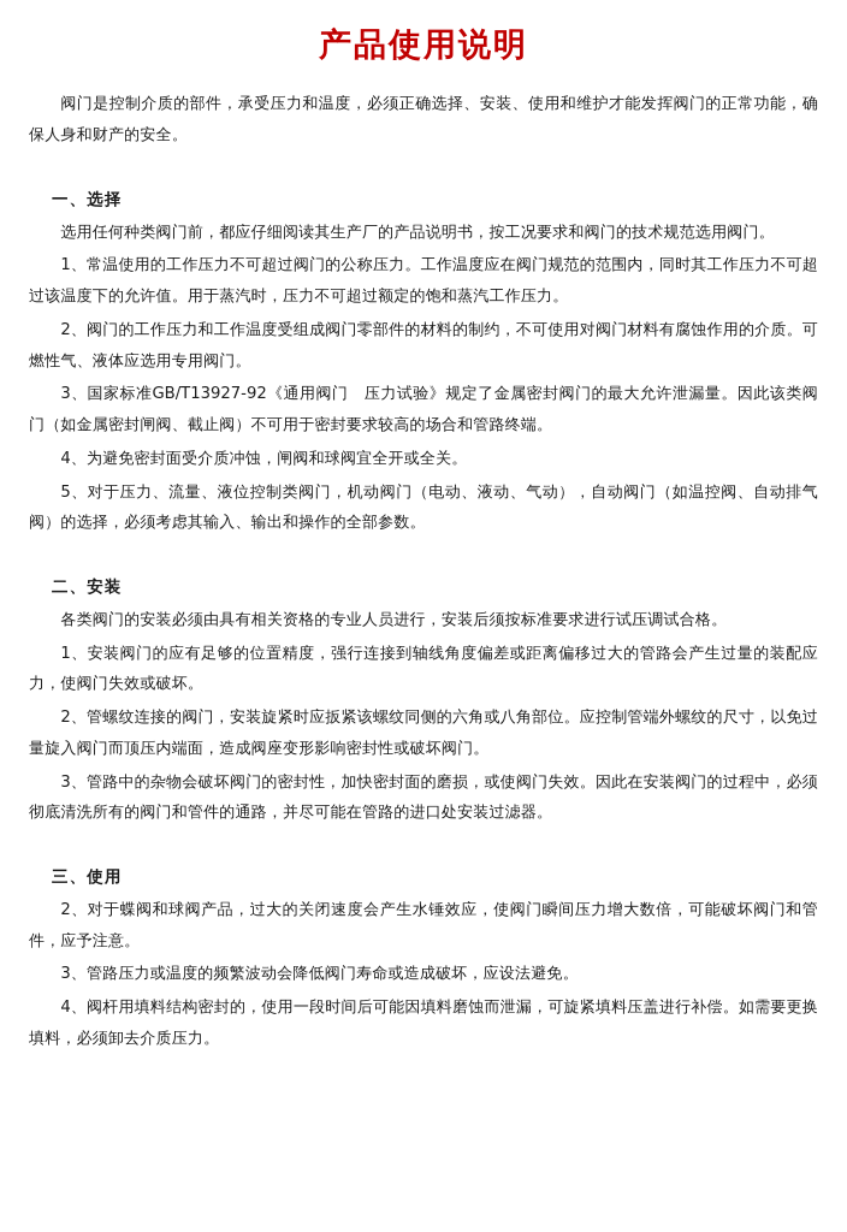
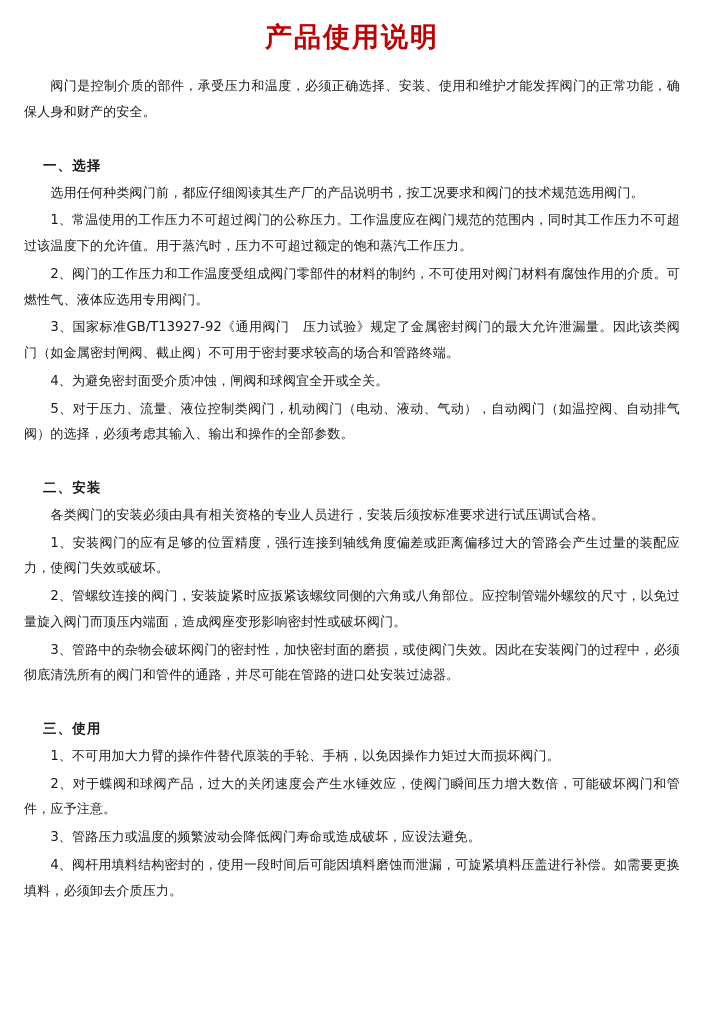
  产品使用说明
  阀门是控制介质的部件，承受压力和温度，必须正确选择、安装、使用和维护才能发挥阀门的正常功能，确保人身和财产的安全。
  一、选择
  选用任何种类阀门前，都应仔细阅读其生产厂的产品说明书，按工况要求和阀门的技术规范选用阀门。
  1、常温使用的工作压力不可超过阀门的公称压力。工作温度应在阀门规范的范围内，同时其工作压力不可超过该温度下的允许值。用于蒸汽时，压力不可超过额定的饱和蒸汽工作压力。
  2、阀门的工作压力和工作温度受组成阀门零部件的材料的制约，不可使用对阀门材料有腐蚀作用的介质。可燃性气、液体应选用专用阀门。
  3、国家标准GB/T13927-92《通用阀门 压力试验》规定了金属密封阀门的最大允许泄漏量。因此该类阀门（如金属密封闸阀、截止阀）不可用于密封要求较高的场合和管路终端。
  4、为避免密封面受介质冲蚀，闸阀和球阀宜全开或全关。
  5、对于压力、流量、液位控制类阀门，机动阀门（电动、液动、气动），自动阀门（如温控阀、自动排气阀）的选择，必须考虑其输入、输出和操作的全部参数。
  二、安装
  各类阀门的安装必须由具有相关资格的专业人员进行，安装后须按标准要求进行试压调试合格。
  1、安装阀门的应有足够的位置精度，强行连接到轴线角度偏差或距离偏移过大的管路会产生过量的装配应力，使阀门失效或破坏。
  2、管螺纹连接的阀门，安装旋紧时应扳紧该螺纹同侧的六角或八角部位。应控制管端外螺纹的尺寸，以免过量旋入阀门而顶压内端面，造成阀座变形影响密封性或破坏阀门。
  3、管路中的杂物会破坏阀门的密封性，加快密封面的磨损，或使阀门失效。因此在安装阀门的过程中，必须彻底清洗所有的阀门和管件的通路，并尽可能在管路的进口处安装过滤器。
  三、使用
+ 1、不可用加大力臂的操作件替代原装的手轮、手柄，以免因操作力矩过大而损坏阀门。
  2、对于蝶阀和球阀产品，过大的关闭速度会产生水锤效应，使阀门瞬间压力增大数倍，可能破坏阀门和管件，应予注意。
  3、管路压力或温度的频繁波动会降低阀门寿命或造成破坏，应设法避免。
  4、阀杆用填料结构密封的，使用一段时间后可能因填料磨蚀而泄漏，可旋紧填料压盖进行补偿。如需要更换填料，必须卸去介质压力。
